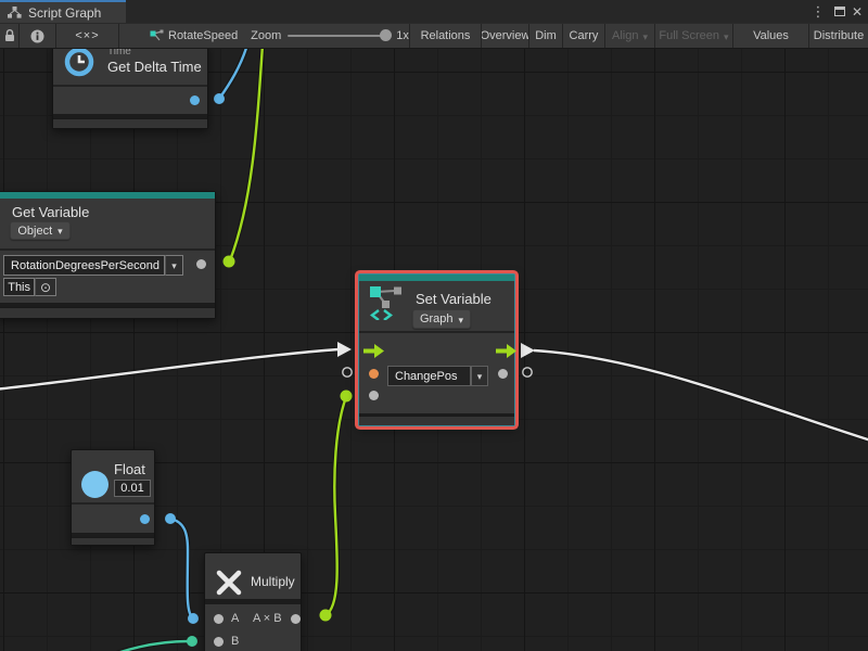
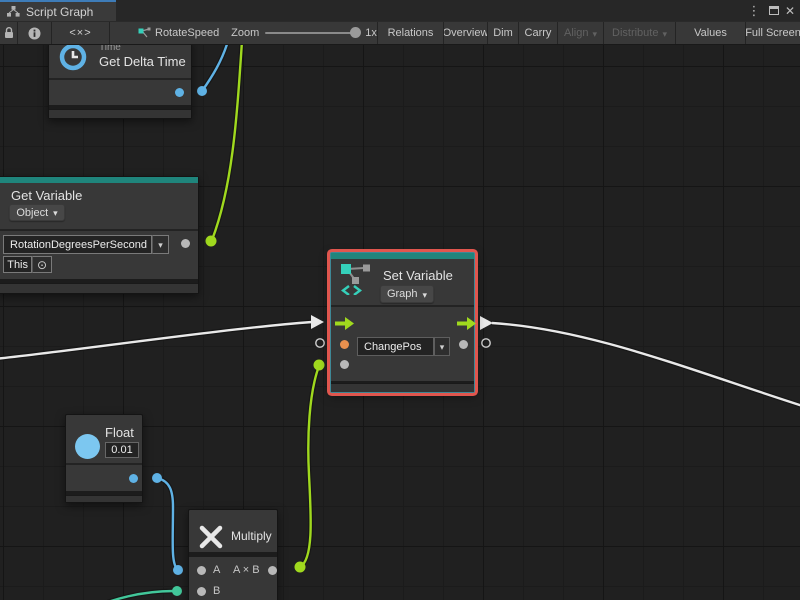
  Script Graph
  ⋮
  ✕
  <×>
  RotateSpeed
  Zoom
  1x
  Relations
  Overview
  Dim
  Carry
  Align
  ▾
- Full Screen
+ Distribute
  ▾
  Values
- Distribute
+ Full Screen
  Time
  Get Delta Time
  Get Variable
  Object
  ▾
  RotationDegreesPerSecond
  ▾
  This
  ⊙
  Set Variable
  Graph
  ▾
  ChangePos
  ▾
  Float
  0.01
  Multiply
  A
  A × B
  B
